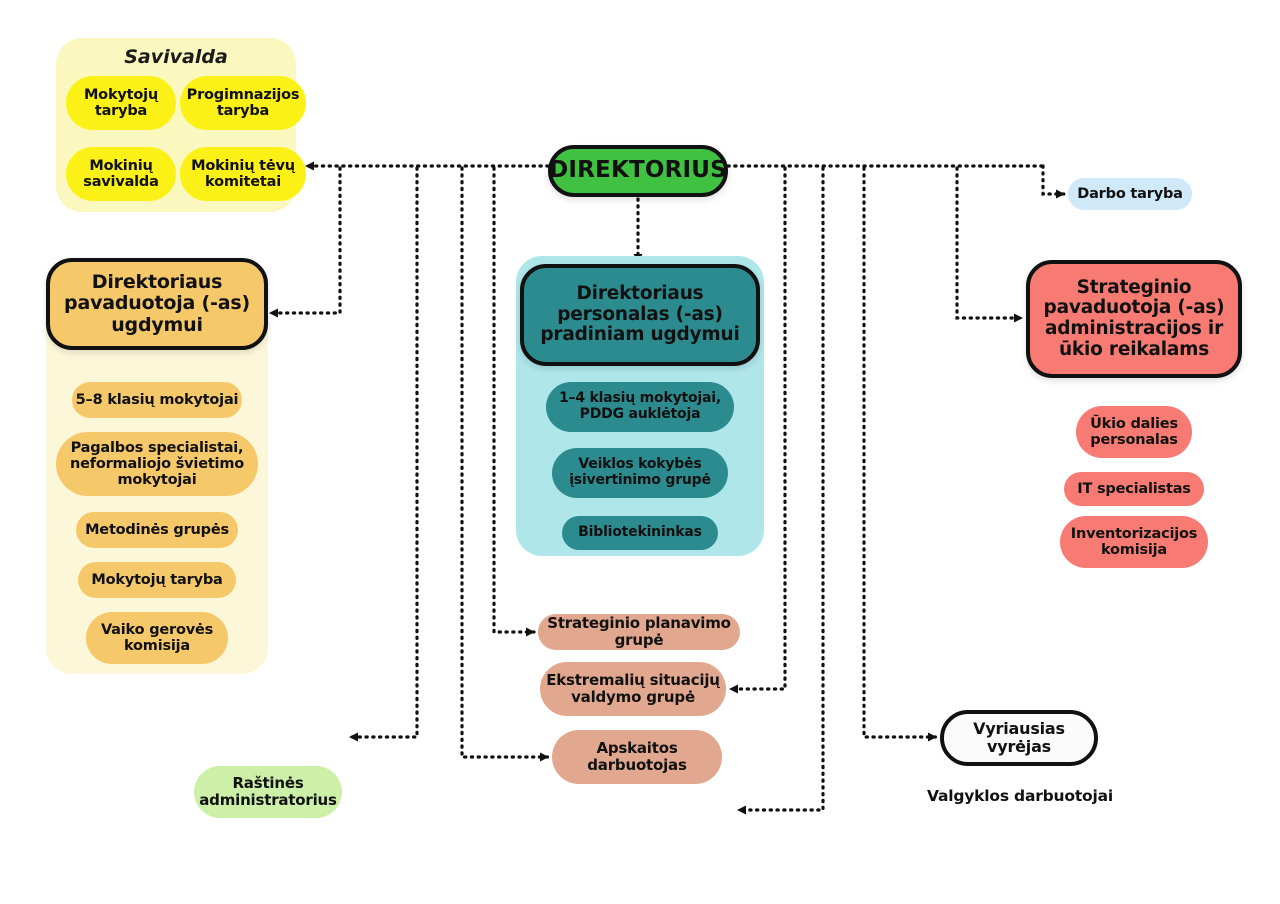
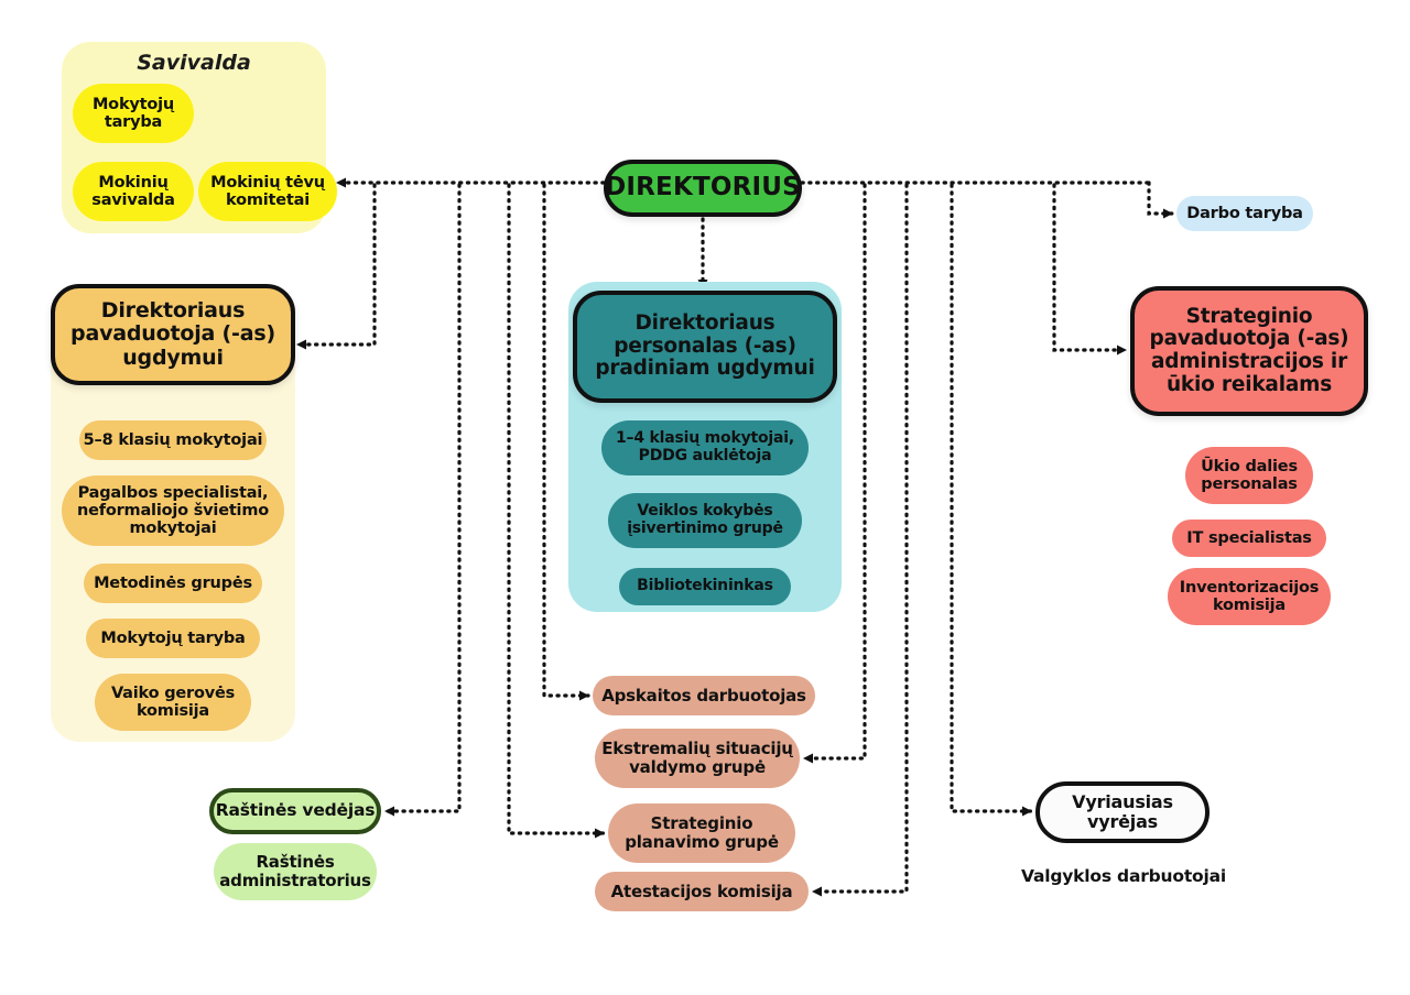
  Savivalda
  Mokytojų taryba
- Progimnazijos taryba
  Mokinių savivalda
  Mokinių tėvų komitetai
  DIREKTORIUS
  Direktoriaus pavaduotoja (-as) ugdymui
  5–8 klasių mokytojai
  Pagalbos specialistai, neformaliojo švietimo mokytojai
  Metodinės grupės
  Mokytojų taryba
  Vaiko gerovės komisija
  Direktoriaus personalas (-as) pradiniam ugdymui
  1–4 klasių mokytojai, PDDG auklėtoja
  Veiklos kokybės įsivertinimo grupė
  Bibliotekininkas
  Darbo taryba
  Strateginio pavaduotoja (-as) administracijos ir ūkio reikalams
  Ūkio dalies personalas
  IT specialistas
  Inventorizacijos komisija
- Strateginio planavimo grupė
+ Apskaitos darbuotojas
  Ekstremalių situacijų valdymo grupė
- Apskaitos darbuotojas
+ Strateginio planavimo grupė
+ Atestacijos komisija
+ Raštinės vedėjas
  Raštinės administratorius
  Vyriausias vyrėjas
  Valgyklos darbuotojai
